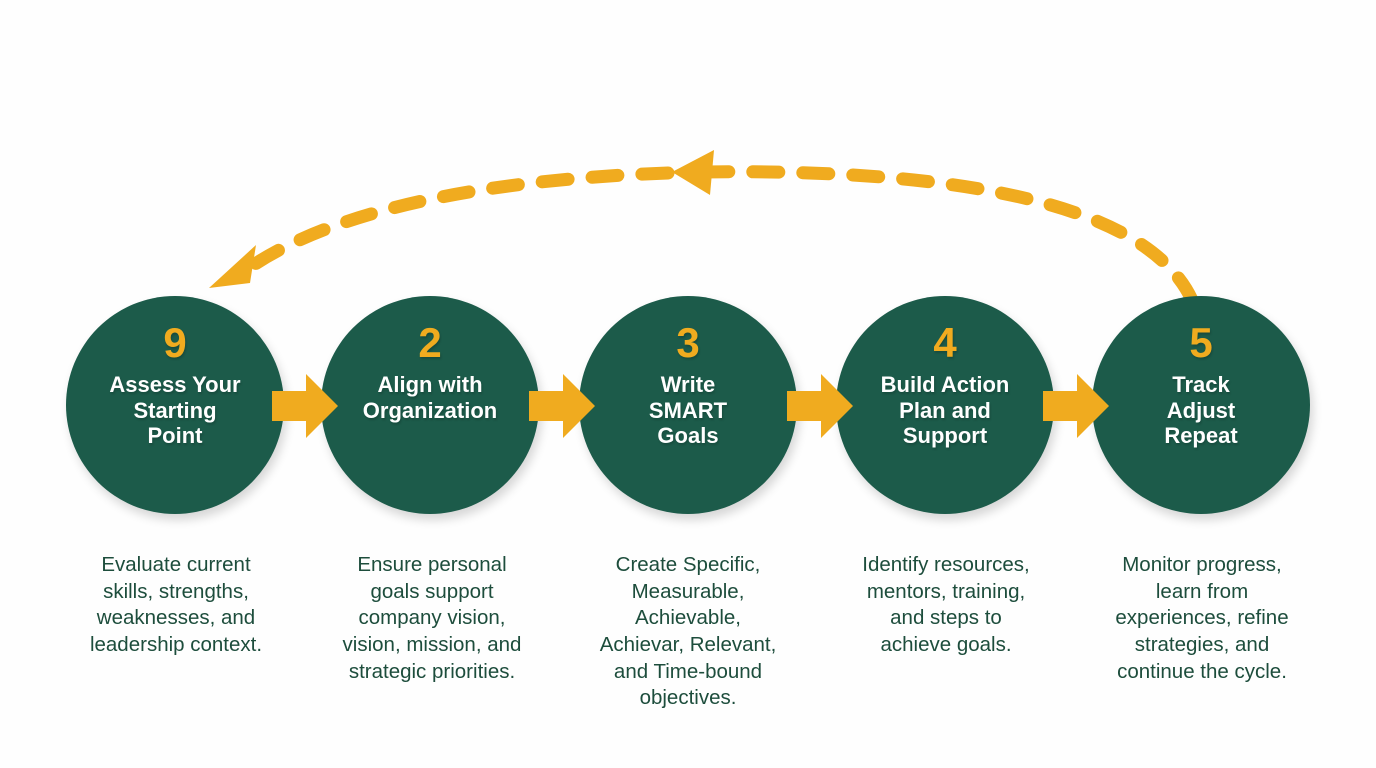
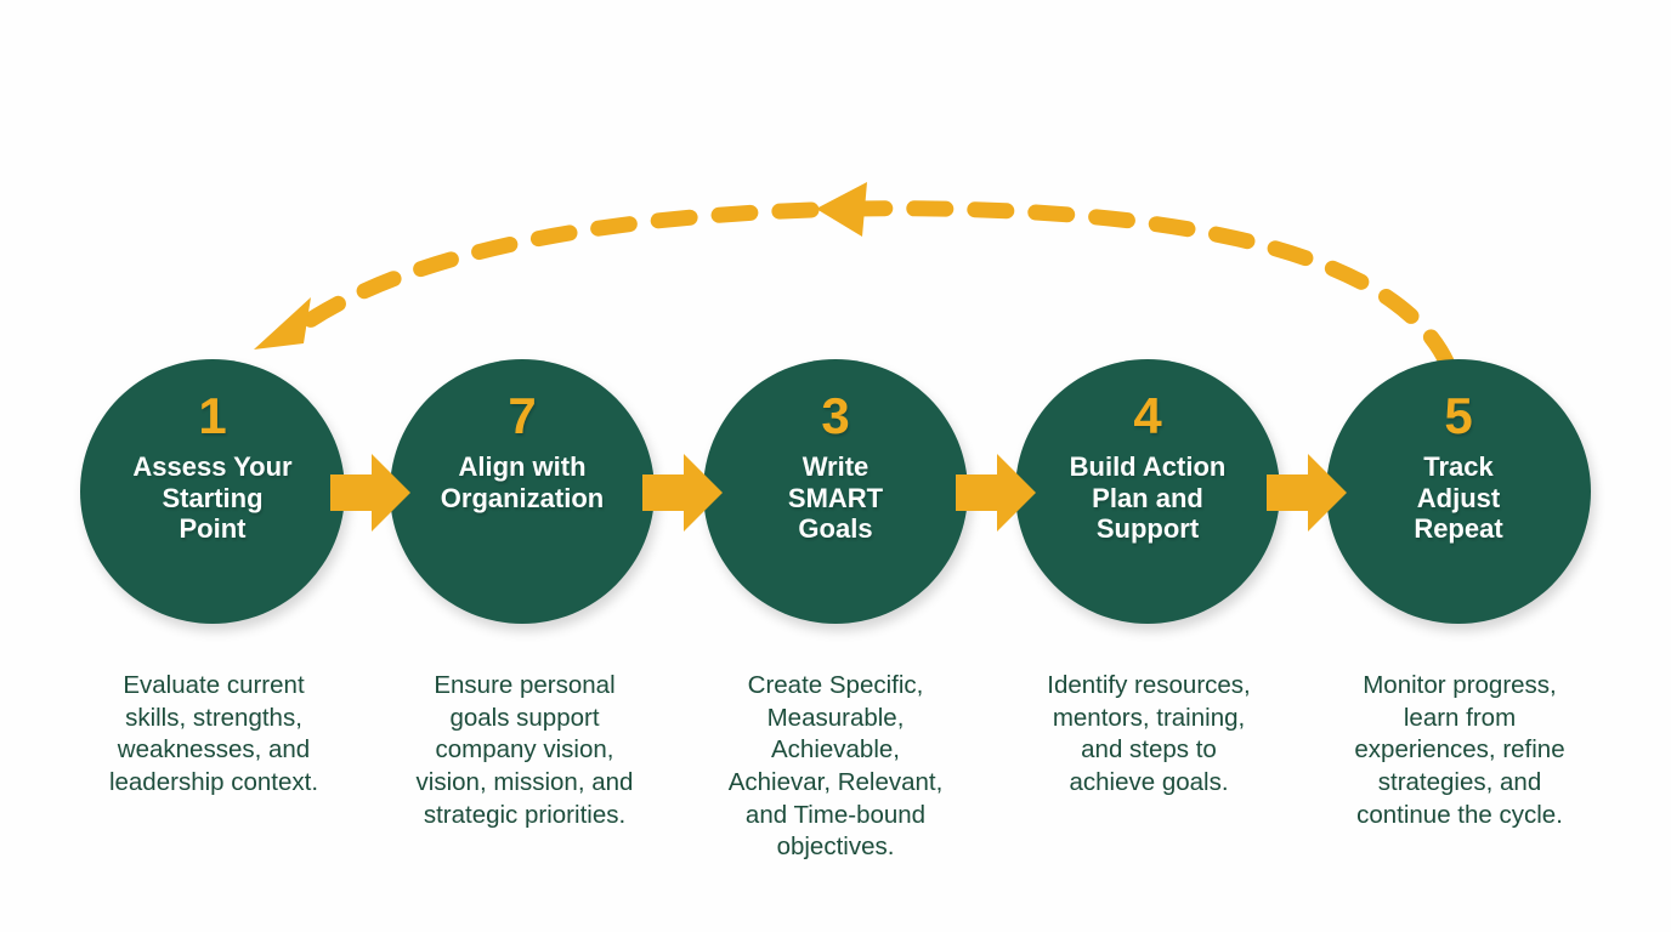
- 9
+ 1
  Assess Your
  Starting
  Point
- 2
+ 7
  Align with
  Organization
  3
  Write
  SMART
  Goals
  4
  Build Action
  Plan and
  Support
  5
  Track
  Adjust
  Repeat
  Evaluate current
  skills, strengths,
  weaknesses, and
  leadership context.
  Ensure personal
  goals support
  company vision,
  vision, mission, and
  strategic priorities.
  Create Specific,
  Measurable,
  Achievable,
  Achievar, Relevant,
  and Time-bound
  objectives.
  Identify resources,
  mentors, training,
  and steps to
  achieve goals.
  Monitor progress,
  learn from
  experiences, refine
  strategies, and
  continue the cycle.
